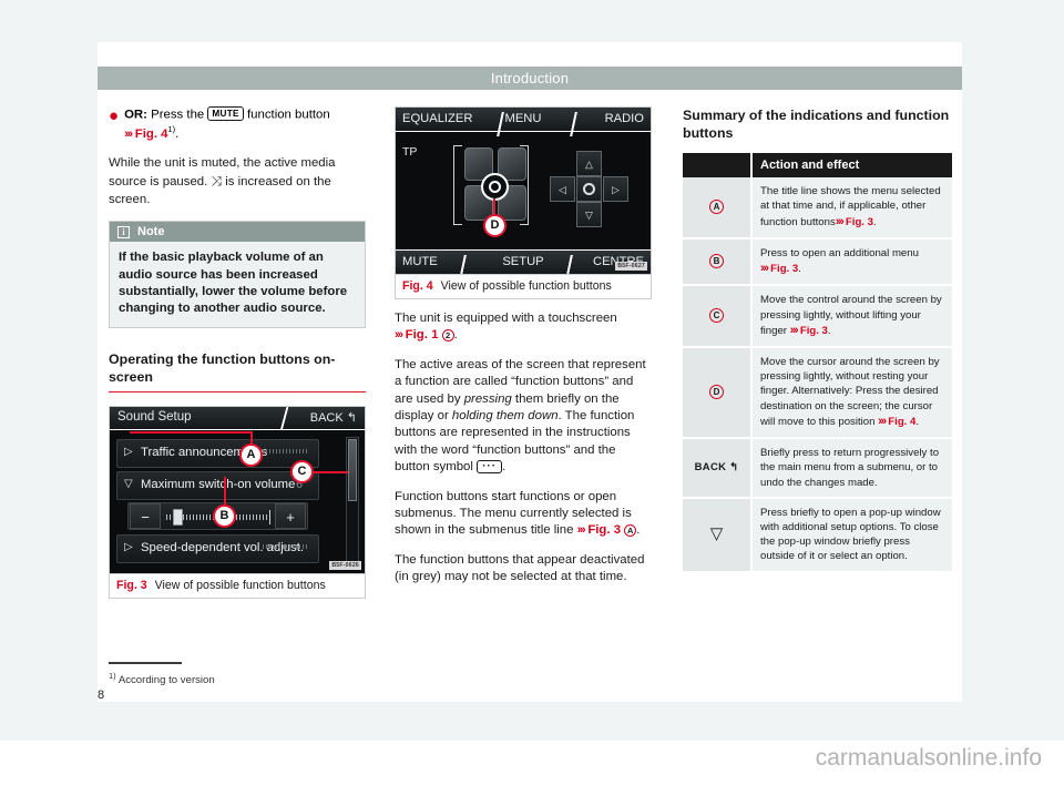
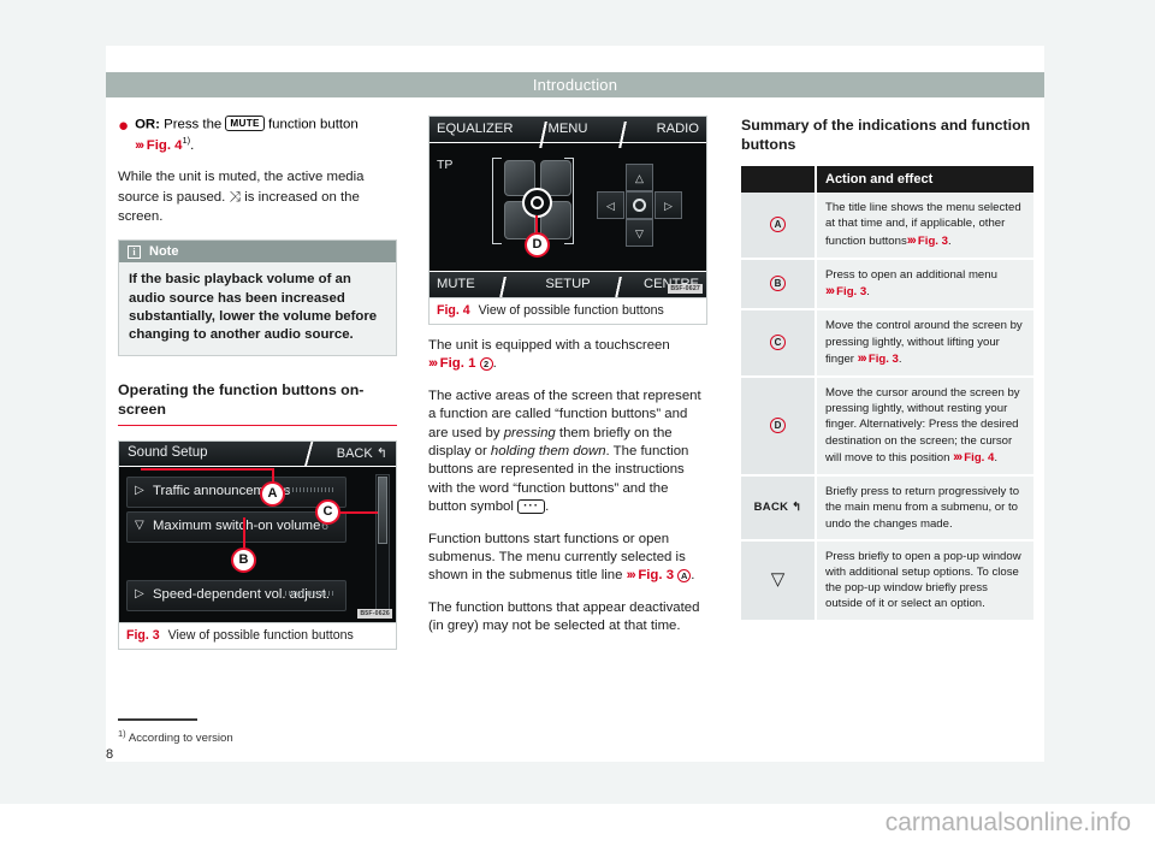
  Introduction
  ●
  OR: Press the MUTE function button
  ››› Fig. 41).
  While the unit is muted, the active media source is paused. ⤨ is increased on the screen.
  i
  Note
  If the basic playback volume of an audio source has been increased substantially, lower the volume before changing to another audio source.
  Operating the function buttons on-screen
  Sound Setup
  BACK ↰
  ▷
  Traffic announce
  ▽
  Maximum swith-on volume
  6
- −
- +
  ▷
  Speed-dependent vol.
  A
  B
  C
  Fig. 3
  View of possible function buttons
  EQUALIZER
  MENU
  RADIO
  TP
  D
  △
  ◁
  ▷
  ▽
  MUTE
  SETUP
  Fig. 4
  View of possible function buttons
  The unit is equipped with a touchscreen
  ››› Fig. 1 2 .
  The active areas of the screen that represent a function are called “function buttons” and are used by pressing them briefly on the display or holding them down. The function buttons are represented in the instructions with the word “function buttons” and the button symbol ··· .
  Function buttons start functions or open submenus. The menu currently selected is shown in the submenus title line ››› Fig. 3 A .
  The function buttons that appear deactivated (in grey) may not be selected at that time.
  Summary of the indications and function buttons
  	Action and effect
  A	The title line shows the menu selected at that time and, if applicable, other function buttons››› Fig. 3.
  B	Press to open an additional menu››› Fig. 3.
  C	Move the control around the screen by pressing lightly, without lifting your finger ››› Fig. 3.
  D	Move the cursor around the screen by pressing lightly, without resting your finger. Alternatively: Press the desired destination on the screen; the cursor will move to this position ››› Fig. 4.
  BACK ↰	Briefly press to return progressively to the main menu from a submenu, or to undo the changes made.
  ▽	Press briefly to open a pop-up window with additional setup options. To close the pop-up window briefly press outside of it or select an option.
  1) According to version
  8
  carmanualsonline.info
